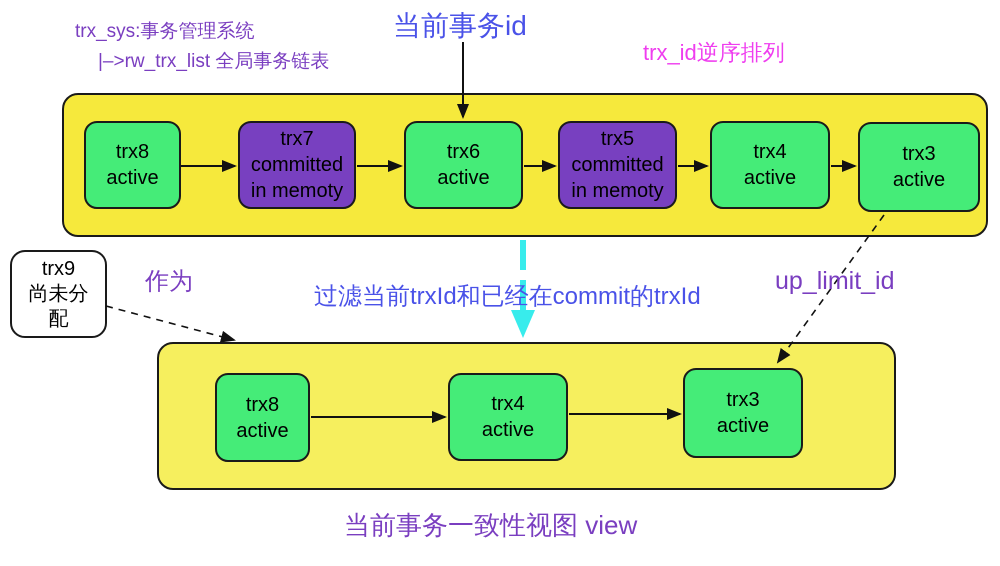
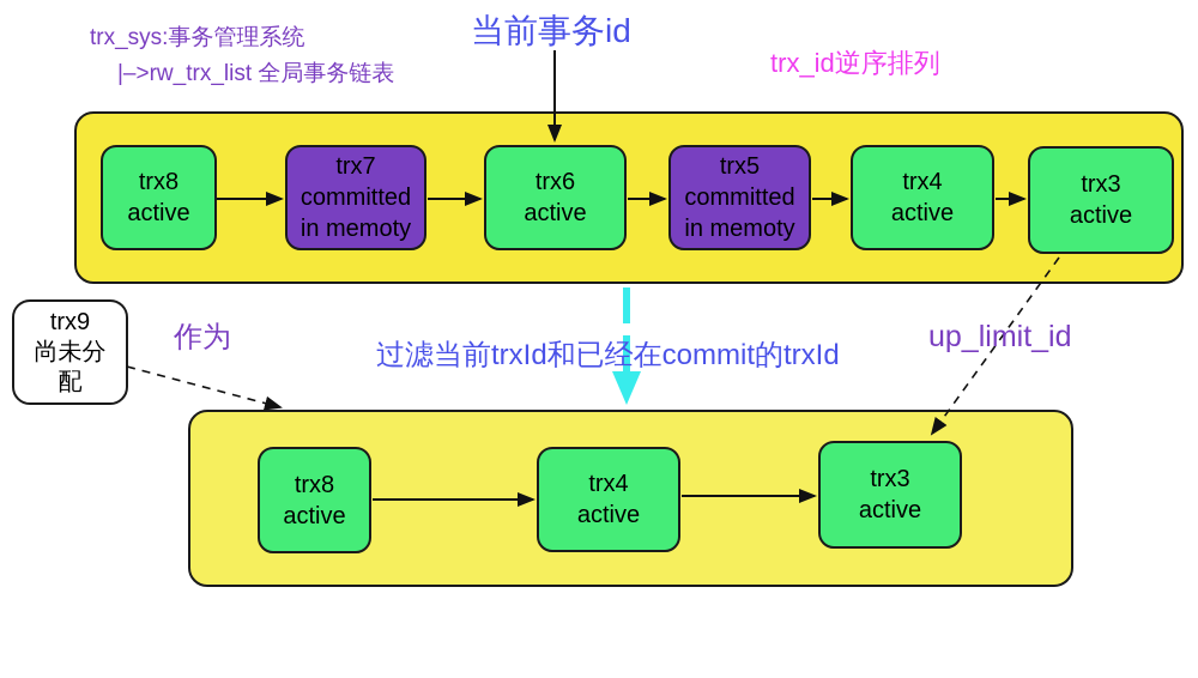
  trx8
  active
  trx7
  committed
  in memoty
  trx6
  active
  trx5
  committed
  in memoty
  trx4
  active
  trx3
  active
  trx9
  尚未分配
  trx8
  active
  trx4
  active
  trx3
  active
  trx_sys:事务管理系统
  |–>rw_trx_list 全局事务链表
  当前事务id
  trx_id逆序排列
  作为
  过滤当前trxId和已经在commit的trxId
  up_limit_id
- 当前事务一致性视图 view
